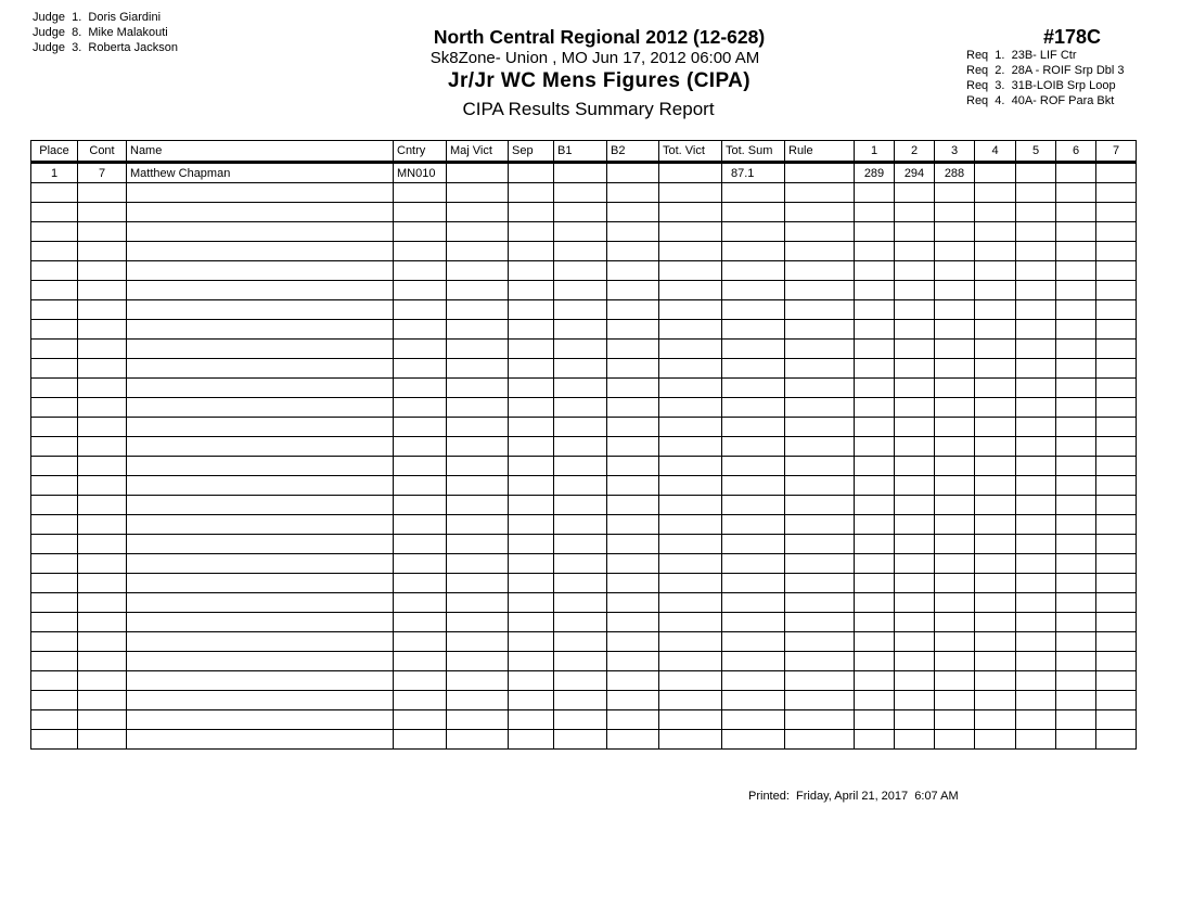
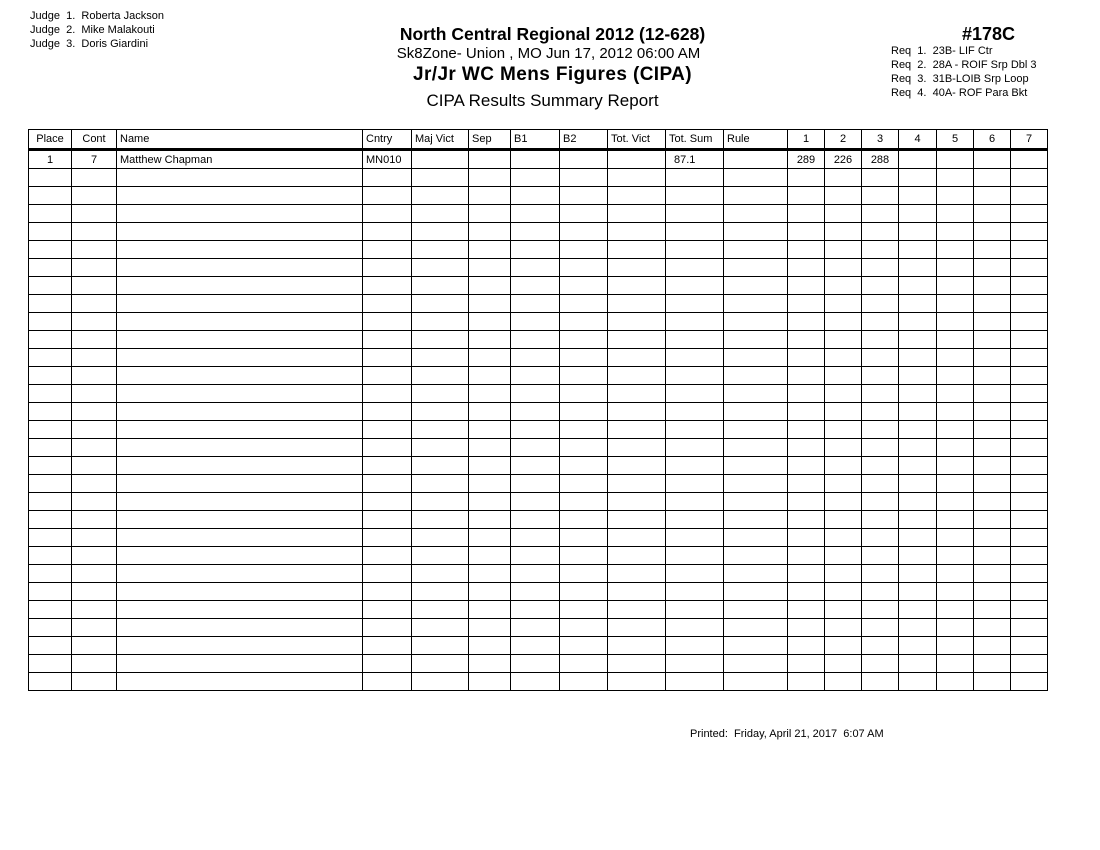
- Judge 1. Doris Giardini
+ Judge 1. Roberta Jackson
- Judge 8. Mike Malakouti
+ Judge 2. Mike Malakouti
- Judge 3. Roberta Jackson
+ Judge 3. Doris Giardini
  North Central Regional 2012 (12-628)
  Sk8Zone- Union , MO Jun 17, 2012 06:00 AM
  Jr/Jr WC Mens Figures (CIPA)
  CIPA Results Summary Report
  #178C
  Req 1. 23B- LIF Ctr
  Req 2. 28A - ROIF Srp Dbl 3
  Req 3. 31B-LOIB Srp Loop
  Req 4. 40A- ROF Para Bkt
  Place	Cont	Name	Cntry	Maj Vict	Sep	B1	B2	Tot. Vict	Tot. Sum	Rule	1	2	3	4	5	6	7
- 1	7	Matthew Chapman	MN010						87.1		289	294	288
+ 1	7	Matthew Chapman	MN010						87.1		289	226	288
  Printed: Friday, April 21, 2017 6:07 AM
